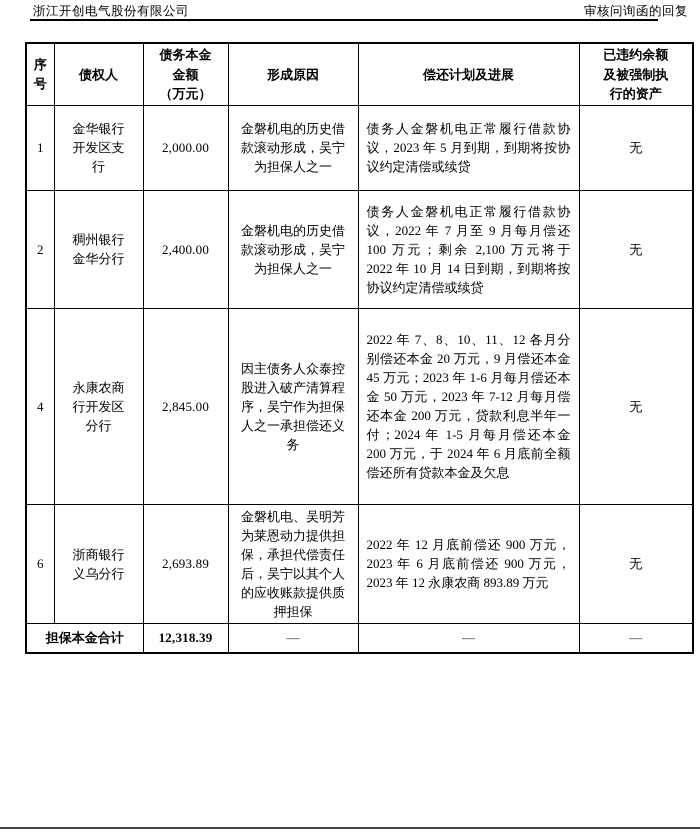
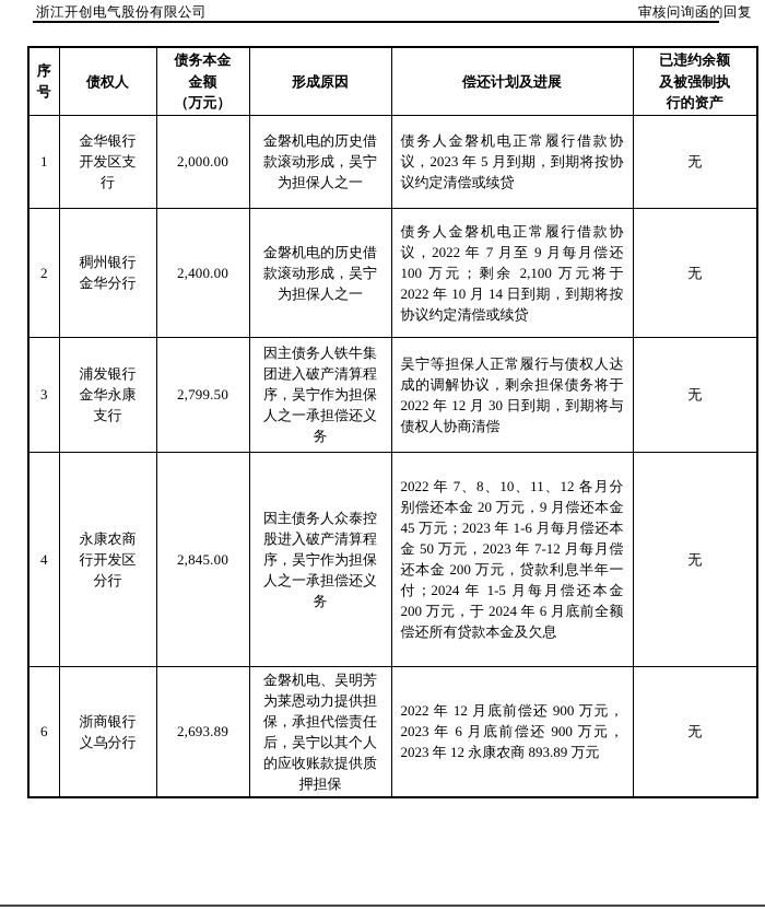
  浙江开创电气股份有限公司
  审核问询函的回复
  序 号	债权人	债务本金 金额 （万元）	形成原因	偿还计划及进展	已违约余额 及被强制执 行的资产
  1	金华银行 开发区支 行	2,000.00	金磐机电的历史借款滚动形成，吴宁为担保人之一	债务人金磐机电正常履行借款协议，2023 年 5 月到期，到期将按协议约定清偿或续贷	无
  2	稠州银行 金华分行	2,400.00	金磐机电的历史借款滚动形成，吴宁为担保人之一	债务人金磐机电正常履行借款协议，2022 年 7 月至 9 月每月偿还 100 万元；剩余 2,100 万元将于 2022 年 10 月 14 日到期，到期将按协议约定清偿或续贷	无
+ 3	浦发银行 金华永康 支行	2,799.50	因主债务人铁牛集团进入破产清算程序，吴宁作为担保人之一承担偿还义务	吴宁等担保人正常履行与债权人达成的调解协议，剩余担保债务将于 2022 年 12 月 30 日到期，到期将与债权人协商清偿	无
  4	永康农商 行开发区 分行	2,845.00	因主债务人众泰控股进入破产清算程序，吴宁作为担保人之一承担偿还义务	2022 年 7、8、10、11、12 各月分别偿还本金 20 万元，9 月偿还本金 45 万元；2023 年 1-6 月每月偿还本金 50 万元，2023 年 7-12 月每月偿还本金 200 万元，贷款利息半年一付；2024 年 1-5 月每月偿还本金 200 万元，于 2024 年 6 月底前全额偿还所有贷款本金及欠息	无
  6	浙商银行 义乌分行	2,693.89	金磐机电、吴明芳为莱恩动力提供担保，承担代偿责任后，吴宁以其个人的应收账款提供质押担保	2022 年 12 月底前偿还 900 万元，2023 年 6 月底前偿还 900 万元，2023 年 12 永康农商 893.89 万元	无
- 担保本金合计	12,318.39	—	—	—
